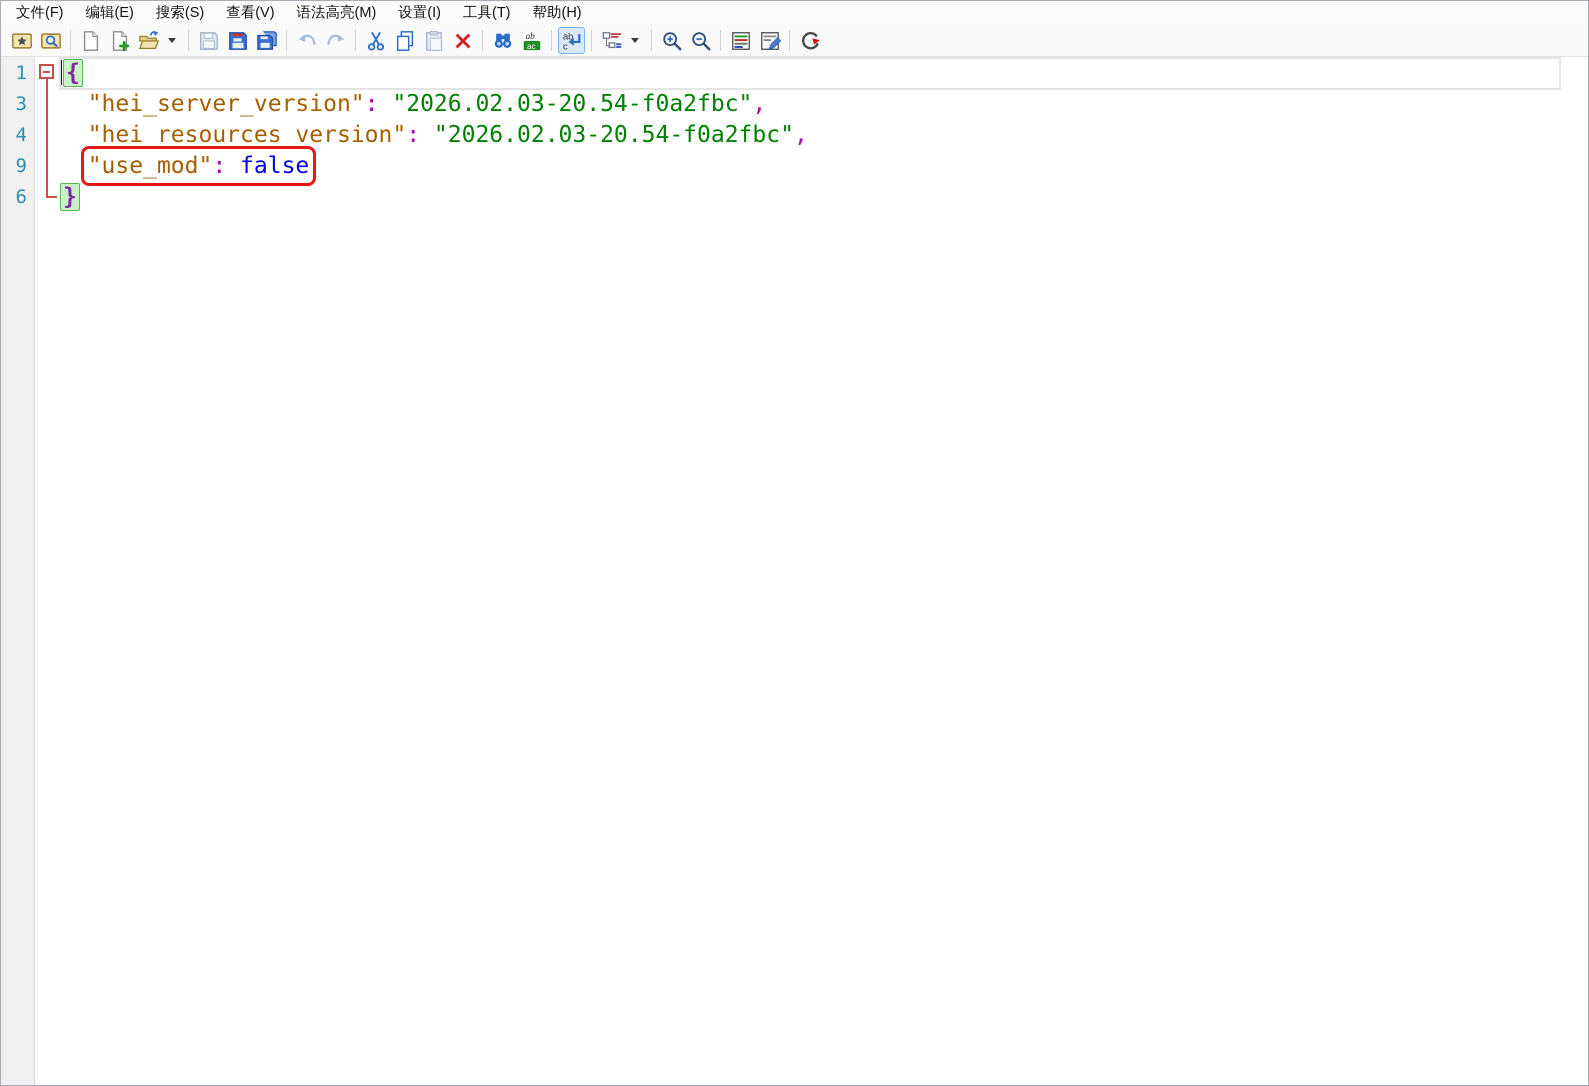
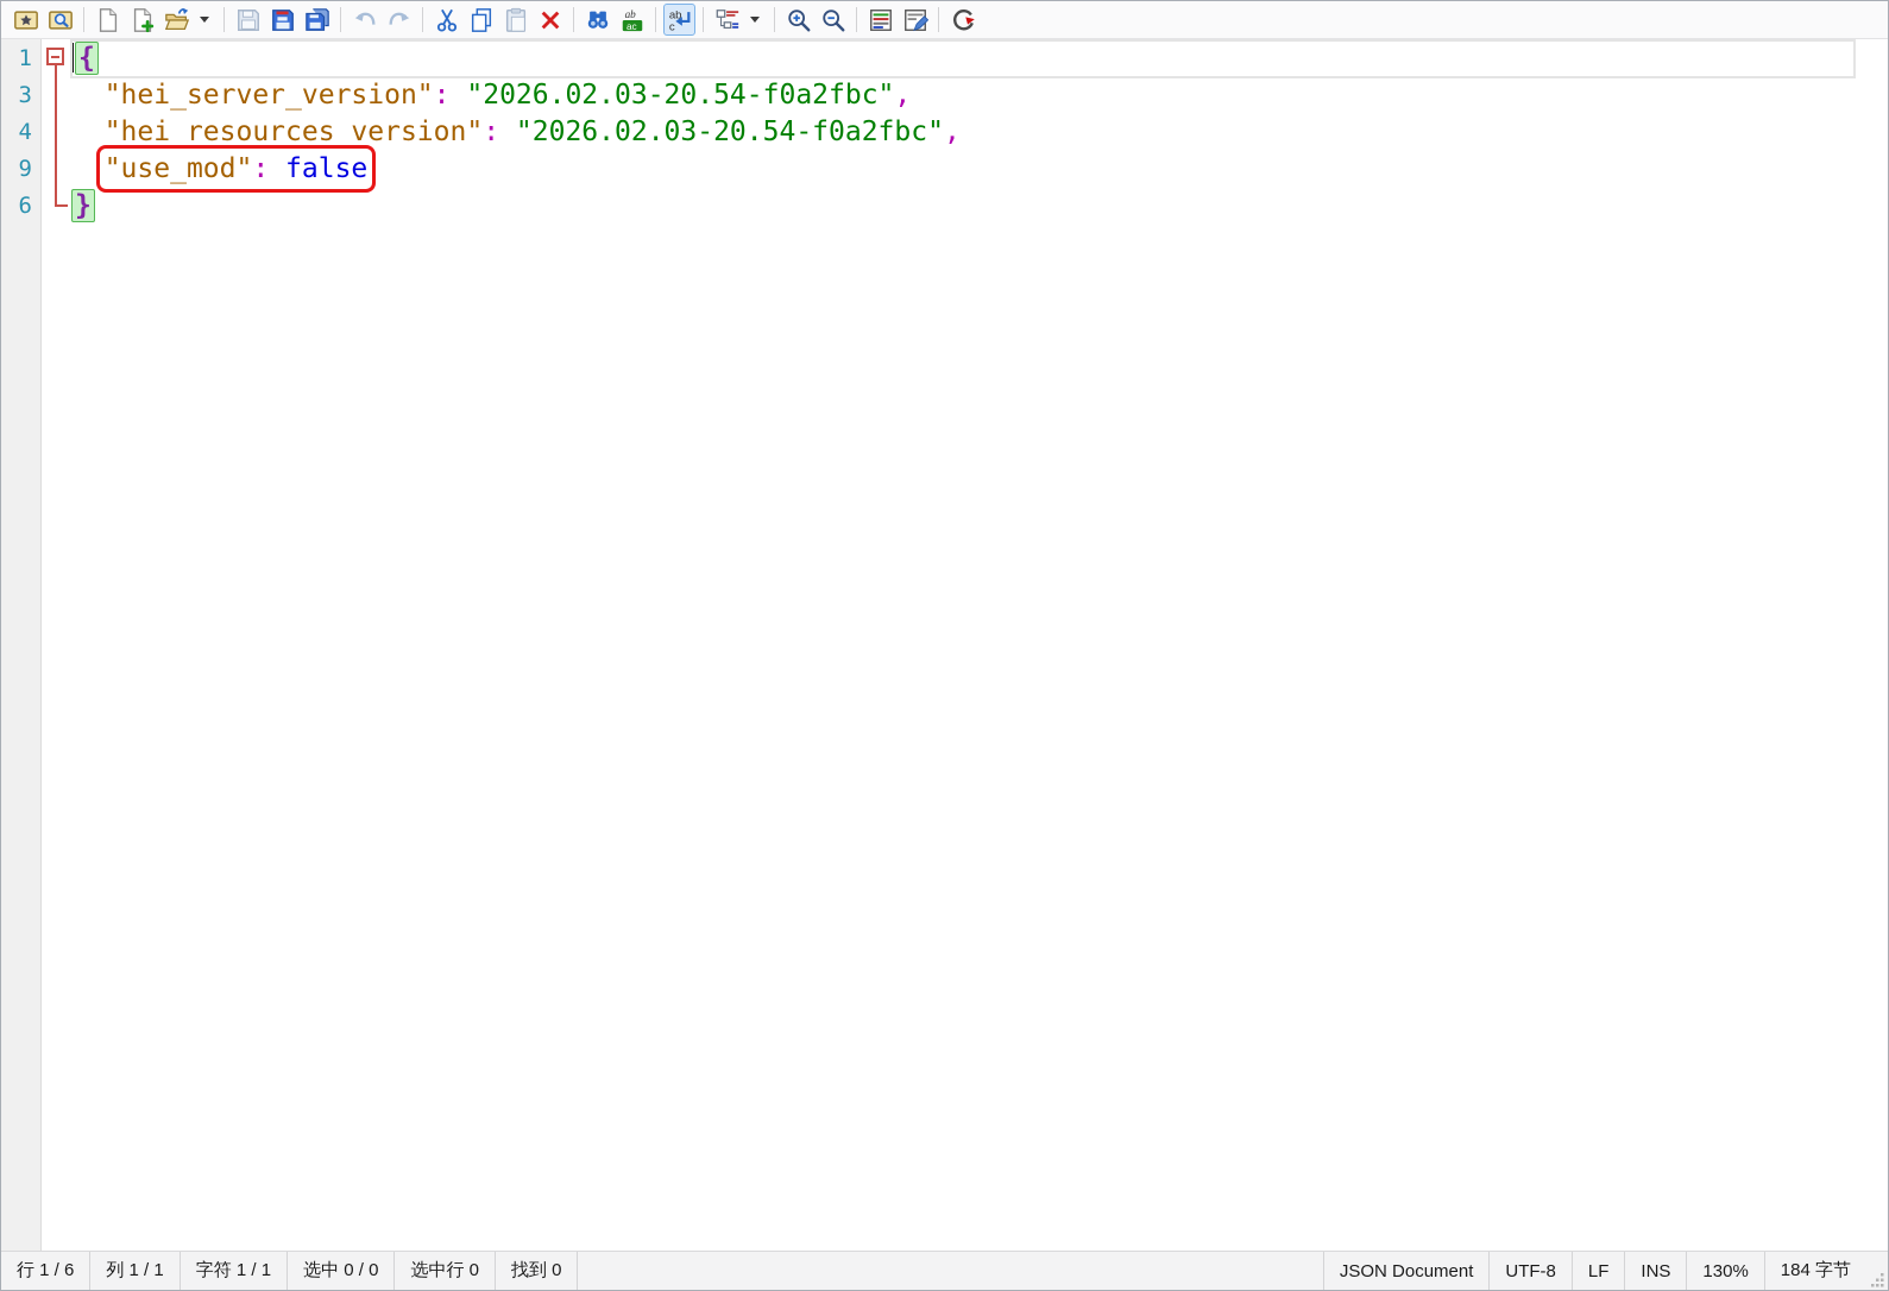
- 文件(F)
- 编辑(E)
- 搜索(S)
- 查看(V)
- 语法高亮(M)
- 设置(I)
- 工具(T)
- 帮助(H)
  ab
  ac
  ab
  c
  1
  {
  3
  "hei_server_version": "2026.02.03-20.54-f0a2fbc",
  4
  "hei_resources_version": "2026.02.03-20.54-f0a2fbc",
  9
  "use_mod": false
  6
  }
+ 行 1 / 6
+ 列 1 / 1
+ 字符 1 / 1
+ 选中 0 / 0
+ 选中行 0
+ 找到 0
+ JSON Document
+ UTF-8
+ LF
+ INS
+ 130%
+ 184 字节
